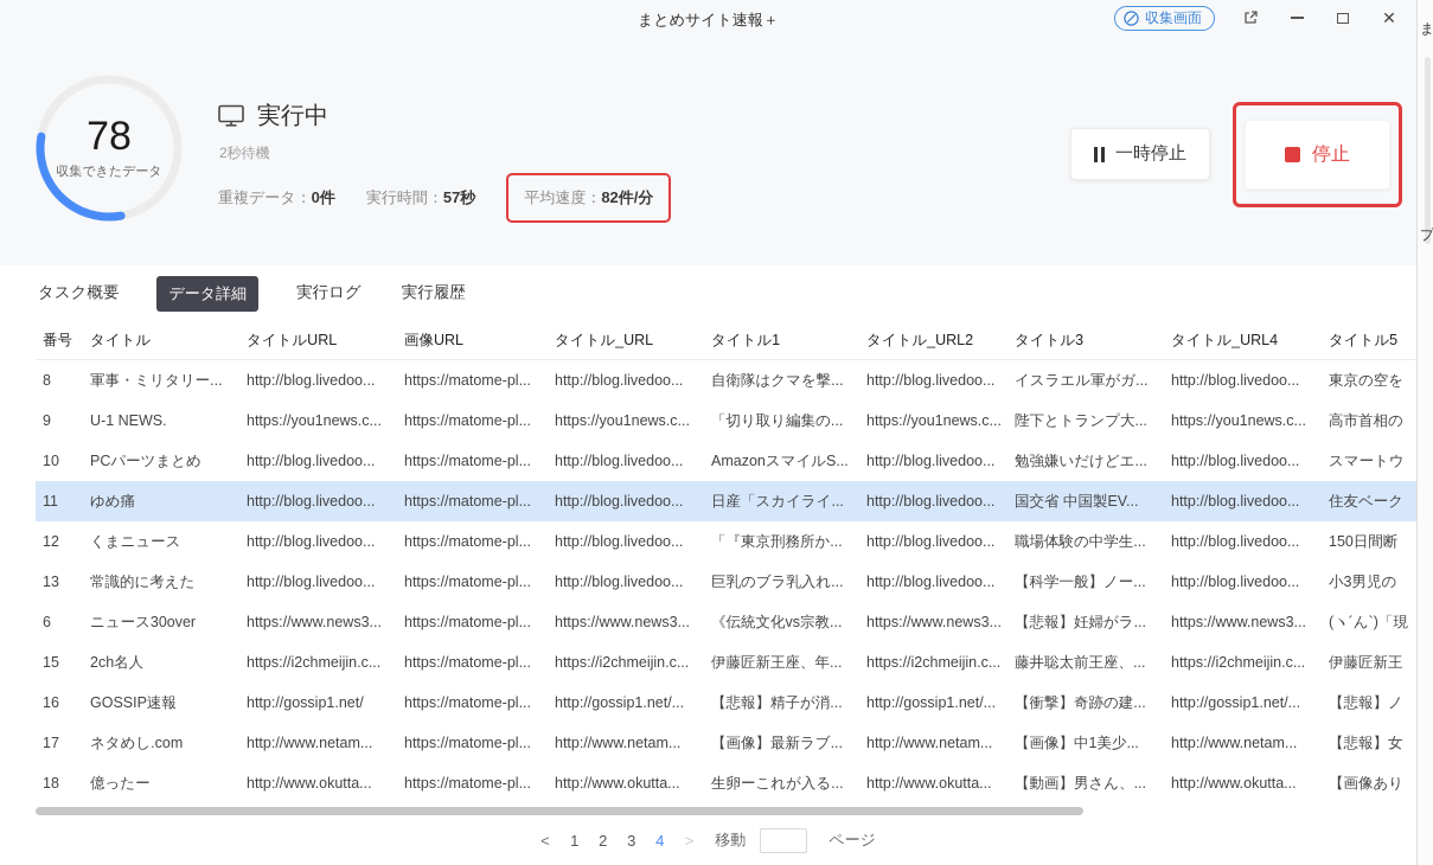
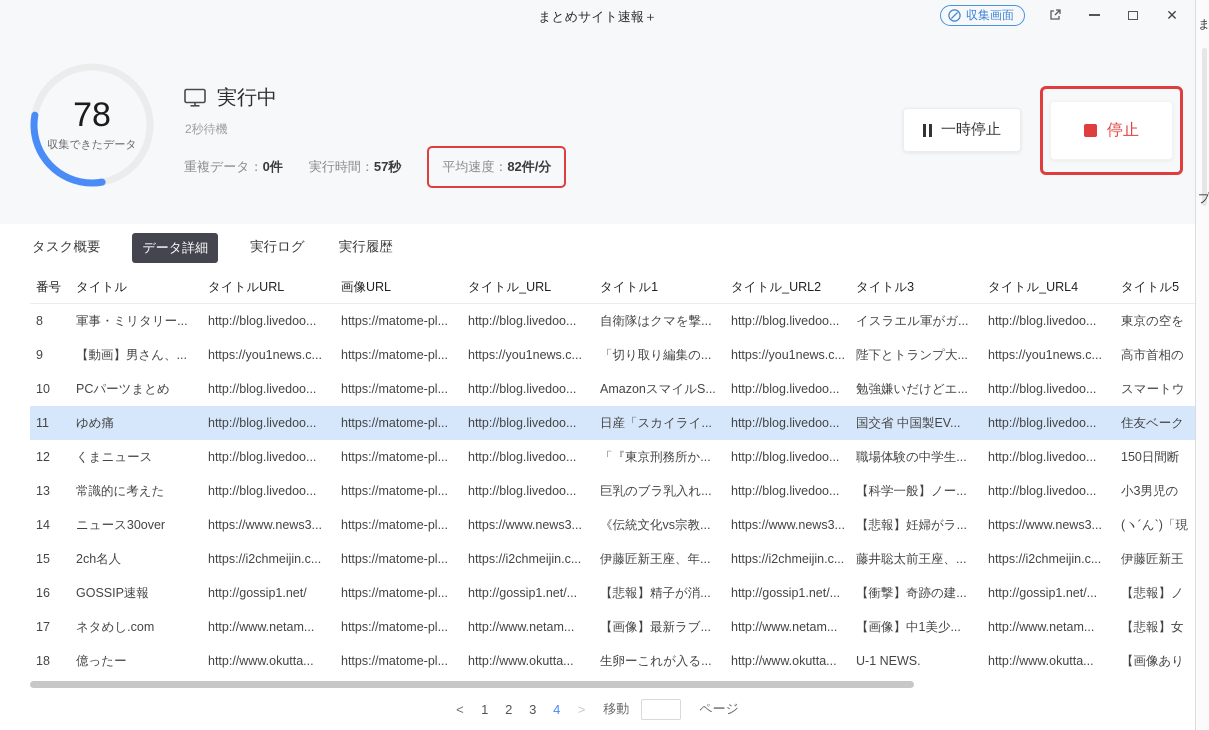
  まとめサイト速報＋
  収集画面
  ✕
  78
  収集できたデータ
  実行中
  2秒待機
  重複データ：0件
  実行時間：57秒
  平均速度：82件/分
  一時停止
  停止
  タスク概要
  データ詳細
  実行ログ
  実行履歴
  番号
  タイトル
  タイトルURL
  画像URL
  タイトル_URL
  タイトル1
  タイトル_URL2
  タイトル3
  タイトル_URL4
  タイトル5
  8
  軍事・ミリタリー...
  http://blog.livedoo...
  https://matome-pl...
  http://blog.livedoo...
  自衛隊はクマを撃...
  http://blog.livedoo...
  イスラエル軍がガ...
  http://blog.livedoo...
  東京の空を
  9
- U-1 NEWS.
+ 【動画】男さん、...
  https://you1news.c...
  https://matome-pl...
  https://you1news.c...
  「切り取り編集の...
  https://you1news.c...
  陛下とトランプ大...
  https://you1news.c...
  高市首相の
  10
  PCパーツまとめ
  http://blog.livedoo...
  https://matome-pl...
  http://blog.livedoo...
  AmazonスマイルS...
  http://blog.livedoo...
  勉強嫌いだけどエ...
  http://blog.livedoo...
  スマートウ
  11
  ゆめ痛
  http://blog.livedoo...
  https://matome-pl...
  http://blog.livedoo...
  日産「スカイライ...
  http://blog.livedoo...
  国交省 中国製EV...
  http://blog.livedoo...
  住友ベーク
  12
  くまニュース
  http://blog.livedoo...
  https://matome-pl...
  http://blog.livedoo...
  「『東京刑務所か...
  http://blog.livedoo...
  職場体験の中学生...
  http://blog.livedoo...
  150日間断
  13
  常識的に考えた
  http://blog.livedoo...
  https://matome-pl...
  http://blog.livedoo...
  巨乳のブラ乳入れ...
  http://blog.livedoo...
  【科学一般】ノー...
  http://blog.livedoo...
  小3男児の
- 6
+ 14
  ニュース30over
  https://www.news3...
  https://matome-pl...
  https://www.news3...
  《伝統文化vs宗教...
  https://www.news3...
  【悲報】妊婦がラ...
  https://www.news3...
  (ヽ´ん`)「現
  15
  2ch名人
  https://i2chmeijin.c...
  https://matome-pl...
  https://i2chmeijin.c...
  伊藤匠新王座、年...
  https://i2chmeijin.c...
  藤井聡太前王座、...
  https://i2chmeijin.c...
  伊藤匠新王
  16
  GOSSIP速報
  http://gossip1.net/
  https://matome-pl...
  http://gossip1.net/...
  【悲報】精子が消...
  http://gossip1.net/...
  【衝撃】奇跡の建...
  http://gossip1.net/...
  【悲報】ノ
  17
  ネタめし.com
  http://www.netam...
  https://matome-pl...
  http://www.netam...
  【画像】最新ラブ...
  http://www.netam...
  【画像】中1美少...
  http://www.netam...
  【悲報】女
  18
  億ったー
  http://www.okutta...
  https://matome-pl...
  http://www.okutta...
  生卵ーこれが入る...
  http://www.okutta...
- 【動画】男さん、...
+ U-1 NEWS.
  http://www.okutta...
  【画像あり
  <
  1
  2
  3
  4
  >
  移動
  ページ
  ま
  プ
